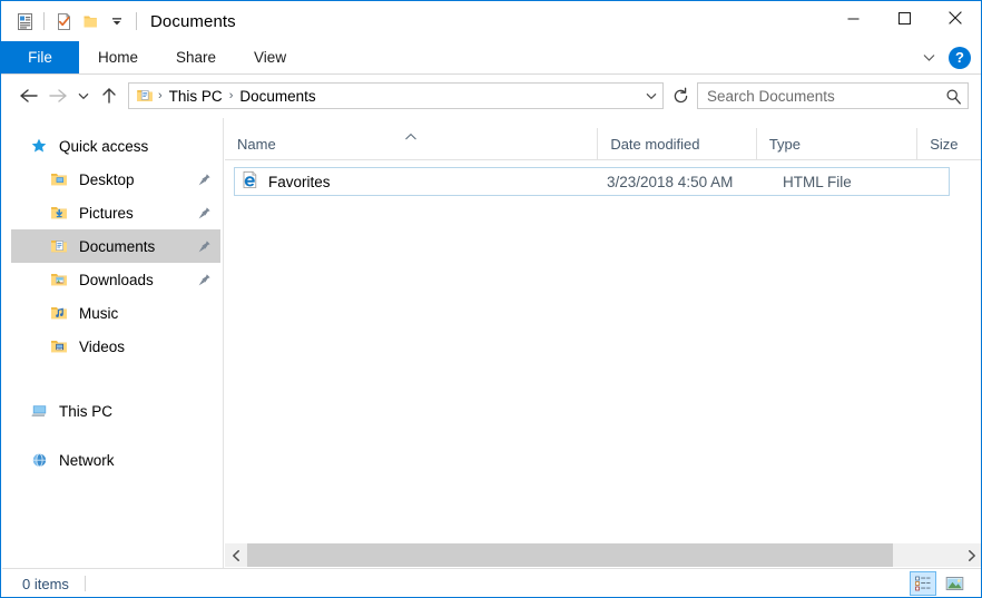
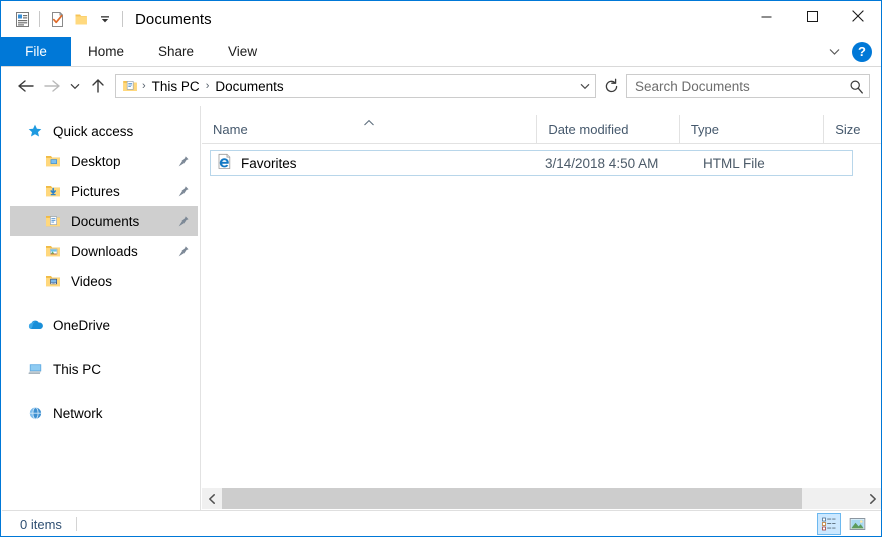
  Documents
  File
  Home
  Share
  View
  ?
  ›
  This PC
  ›
  Documents
  Search Documents
  Quick access
  Desktop
  Pictures
  Documents
  Downloads
- Music
  Videos
+ OneDrive
  This PC
  Network
  Name
  Date modified
  Type
  Size
  Favorites
- 3/23/2018 4:50 AM
+ 3/14/2018 4:50 AM
  HTML File
  0 items
